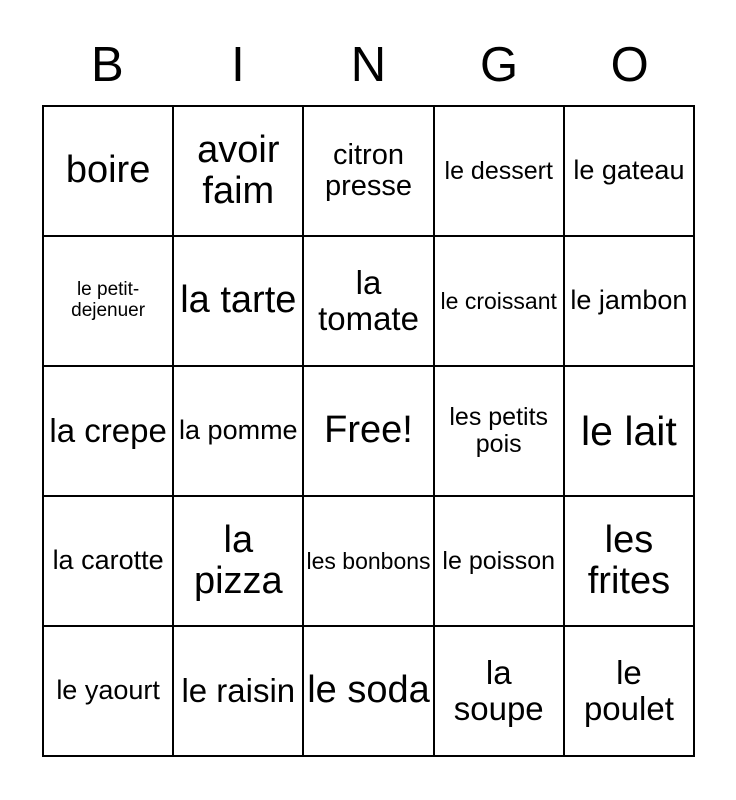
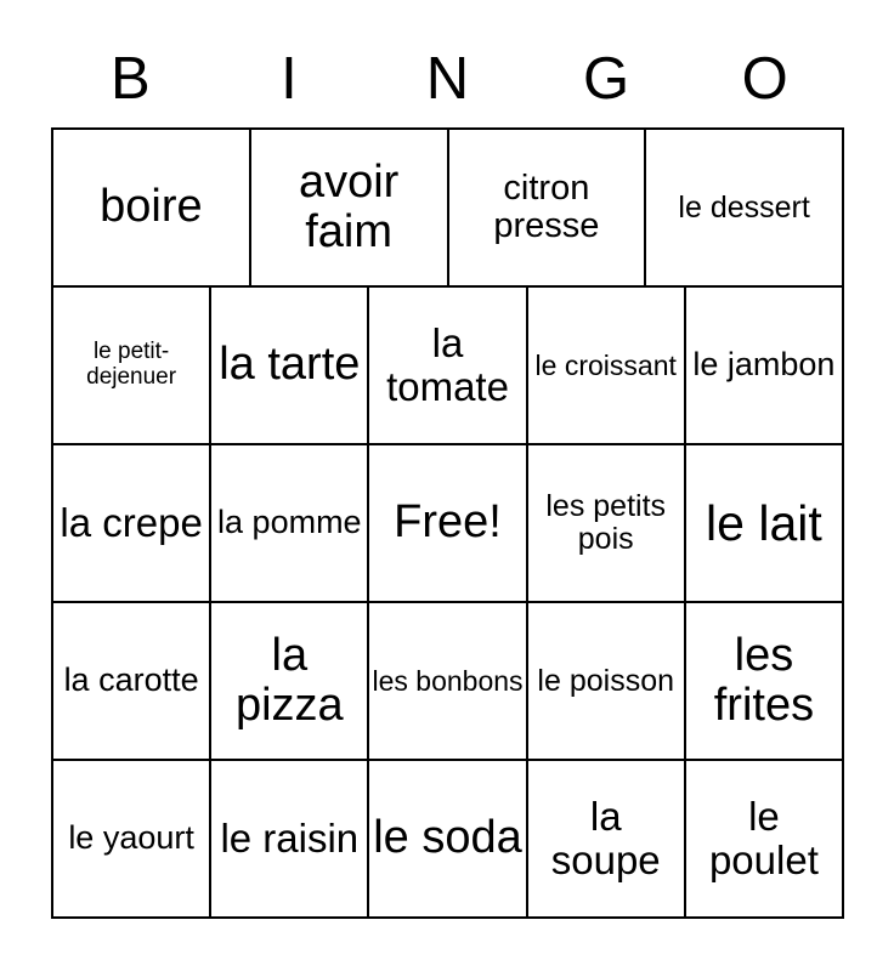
  B
  I
  N
  G
  O
  boire
  avoir faim
  citron presse
  le dessert
- le gateau
  le petit-dejenuer
  la tarte
  la tomate
  le croissant
  le jambon
  la crepe
  la pomme
  Free!
  les petits pois
  le lait
  la carotte
  la pizza
  les bonbons
  le poisson
  les frites
  le yaourt
  le raisin
  le soda
  la soupe
  le poulet
